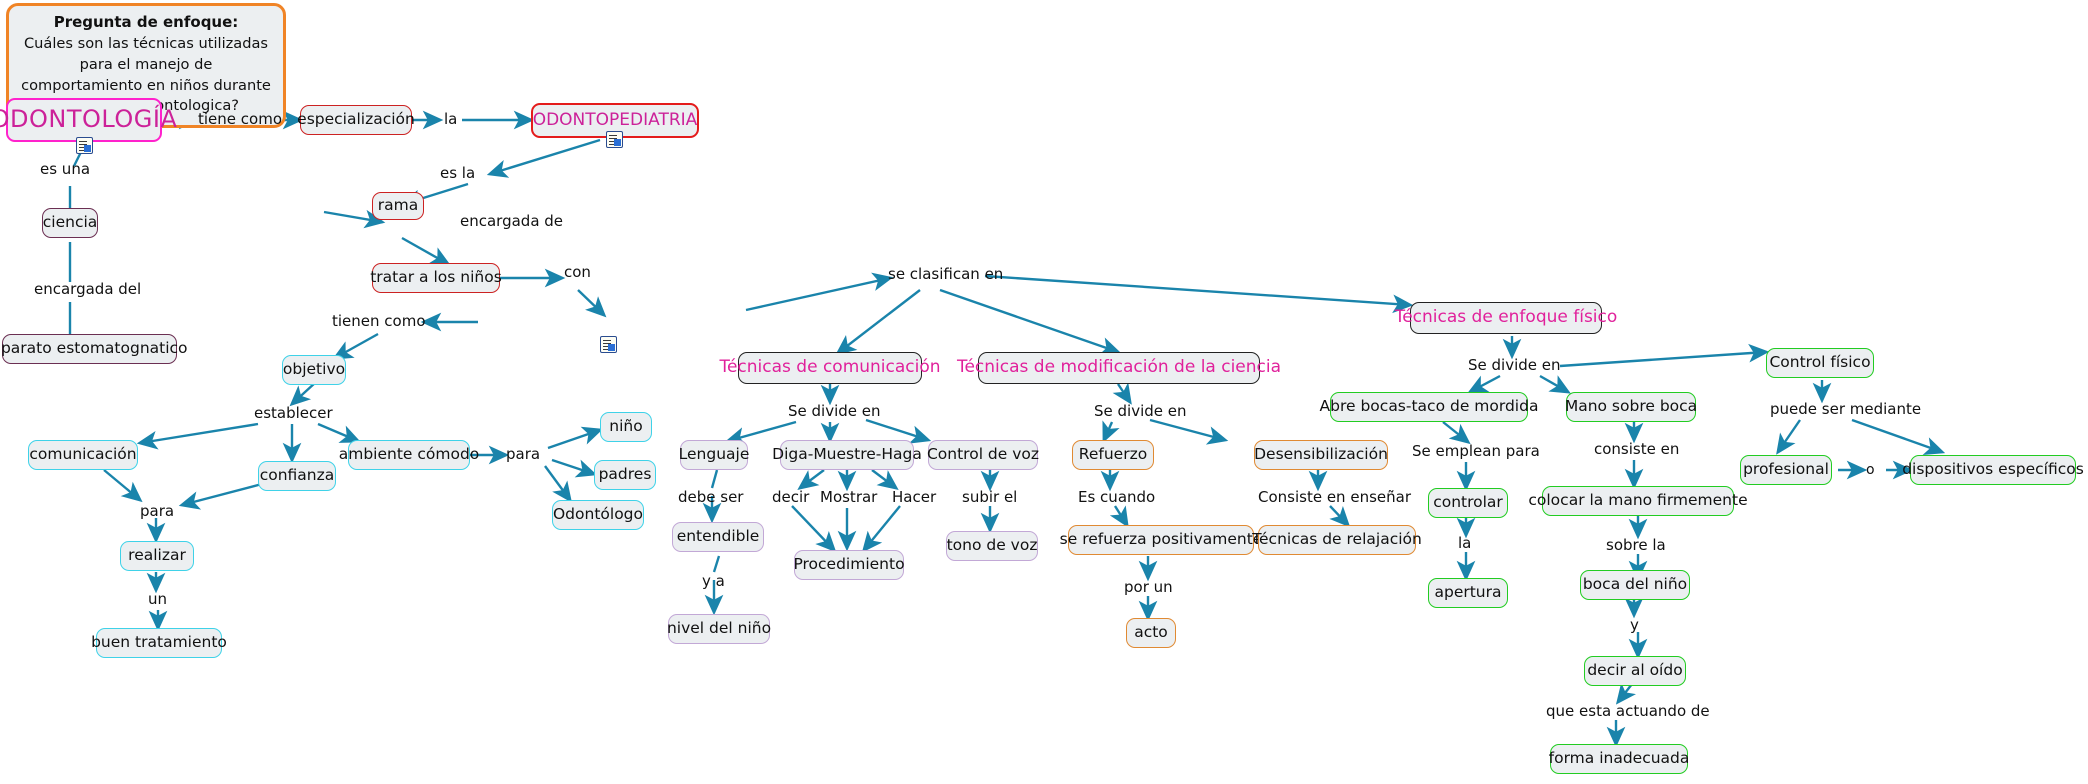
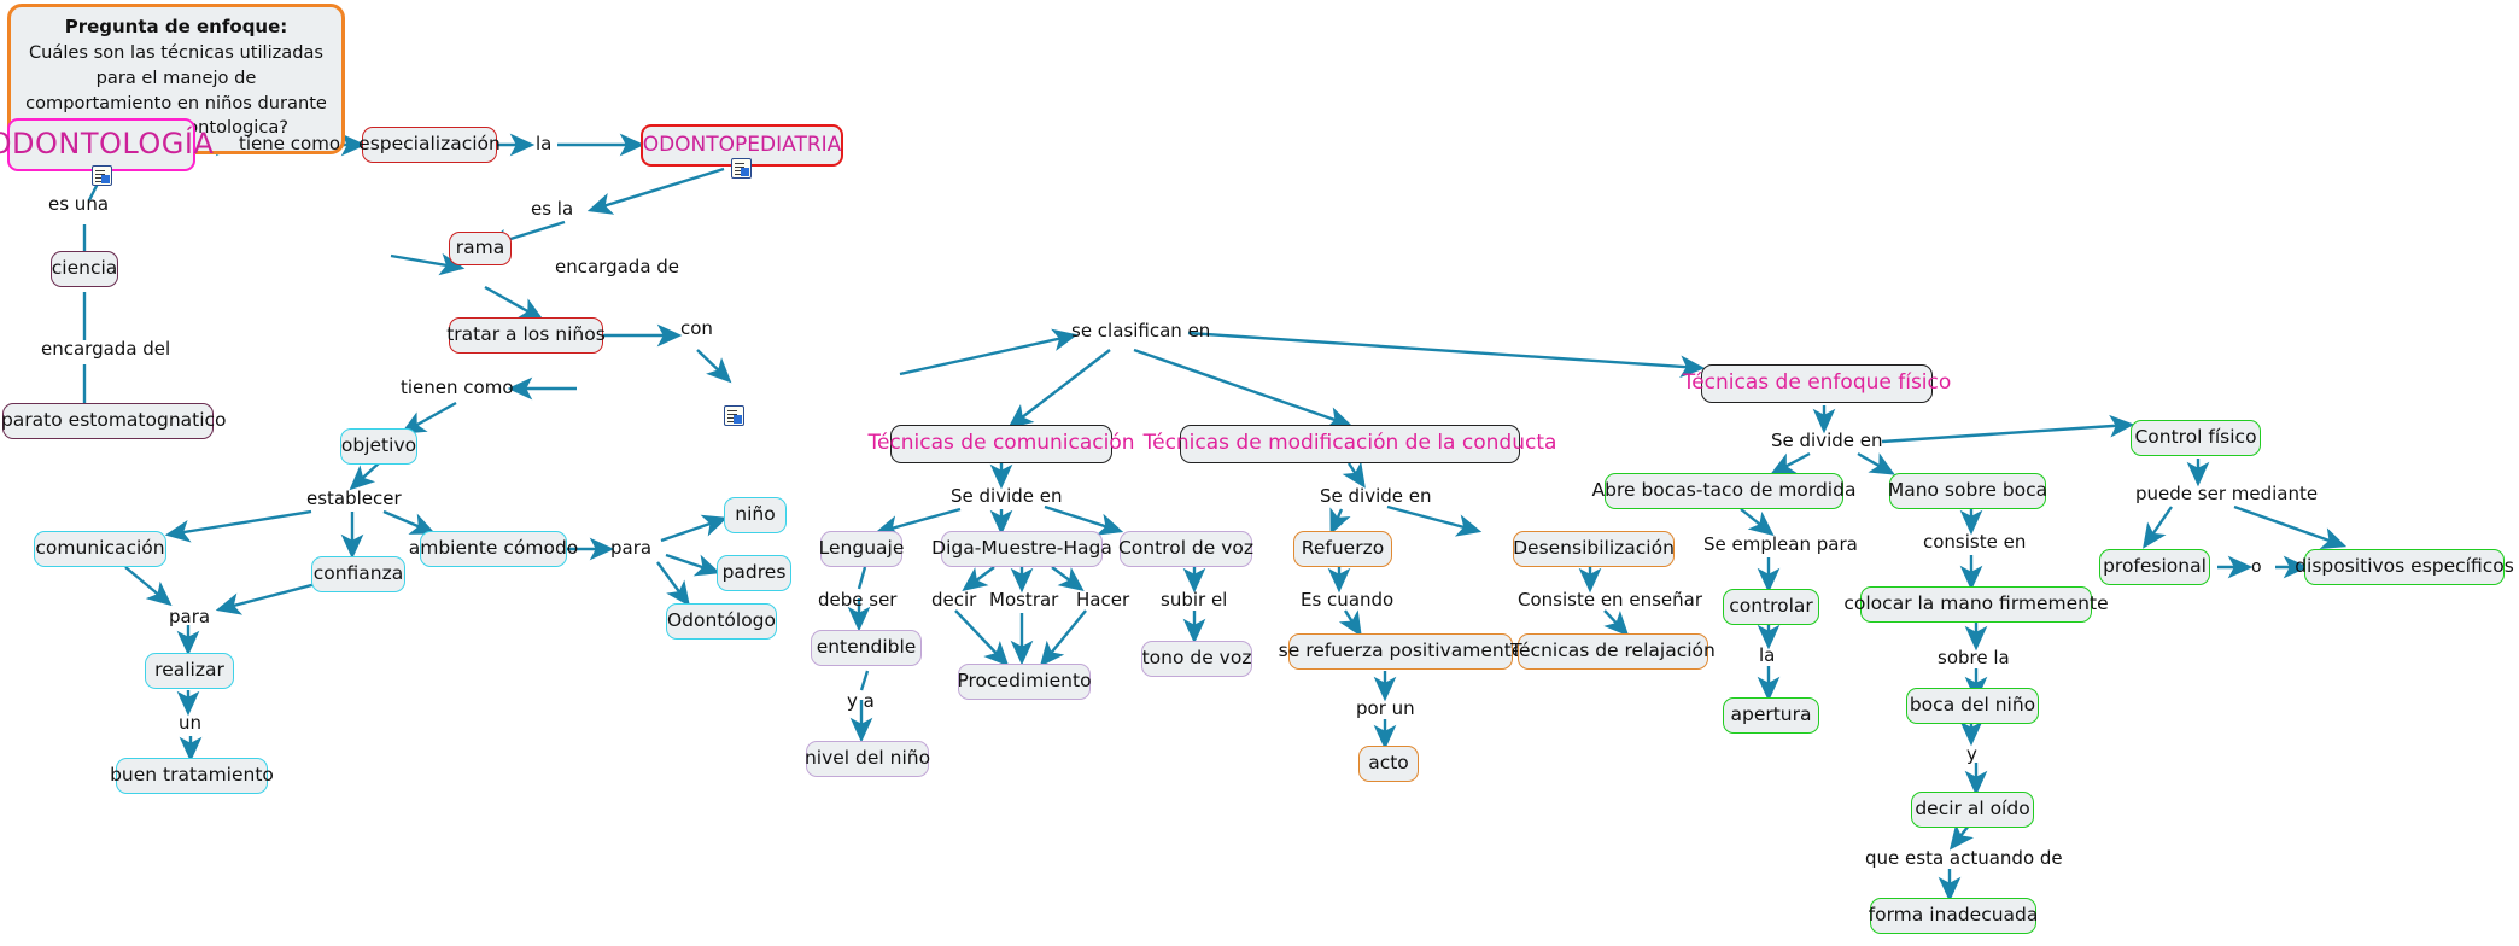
  Pregunta de enfoque:
  Cuáles son las técnicas utilizadas para el manejo de comportamiento en niños durante ntologica?
  ODONTOLOGÍA
  especialización
  ODONTOPEDIATRIA
  ciencia
  parato estomatognatico
  rama
  tratar a los niños
  objetivo
  comunicación
  confianza
  ambiente cómodo
  niño
  padres
  Odontólogo
  realizar
  buen tratamiento
  Técnicas de comunicación
  Lenguaje
  Diga-Muestre-Haga
  Control de voz
  entendible
  Procedimiento
  tono de voz
  nivel del niño
- Técnicas de modificación de la ciencia
+ Técnicas de modificación de la conducta
  Refuerzo
  Desensibilización
  se refuerza positivament
  Técnicas de relajación
  acto
  Técnicas de enfoque físico
  Abre bocas-taco de mordida
  Mano sobre boca
  controlar
  apertura
  colocar la mano firmemente
  boca del niño
  decir al oído
  forma inadecuada
  Control físico
  profesional
  dispositivos específicos
  tiene como
  la
  es la
  es una
  encargada del
  encargada de
  con
  se clasifican en
  tienen como
  establecer
  para
  para
  un
  Se divide en
  debe ser
  y a
  decir
  Mostrar
  Hacer
  subir el
  Se divide en
  Es cuando
  por un
  Consiste en enseñar
  Se divide en
  Se emplean para
  la
  consiste en
  sobre la
  y
  que esta actuando de
  puede ser mediante
  o
